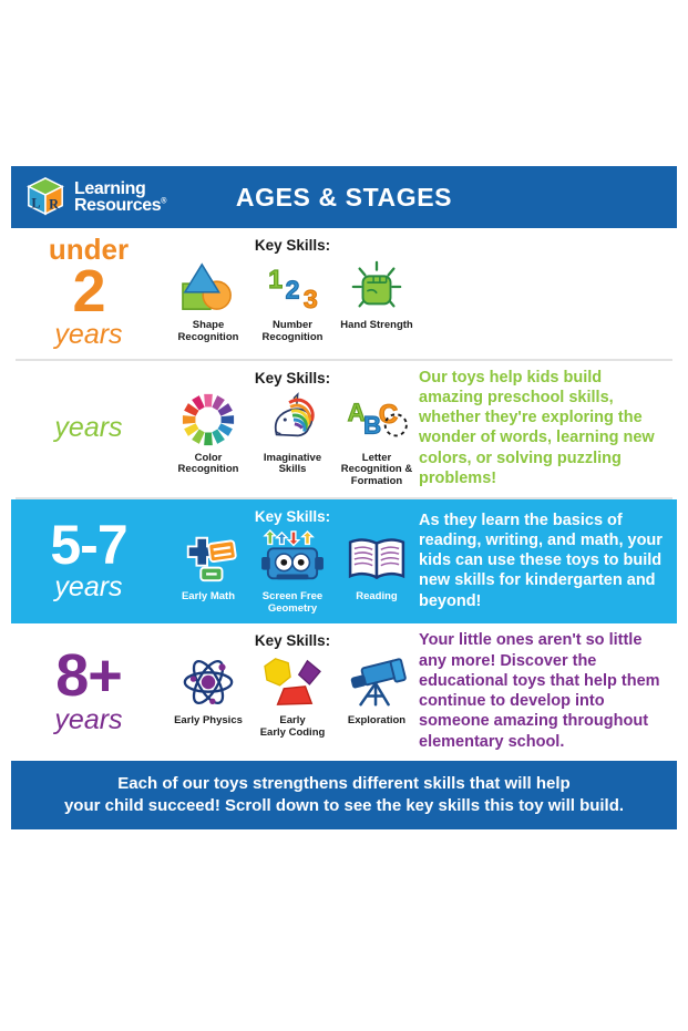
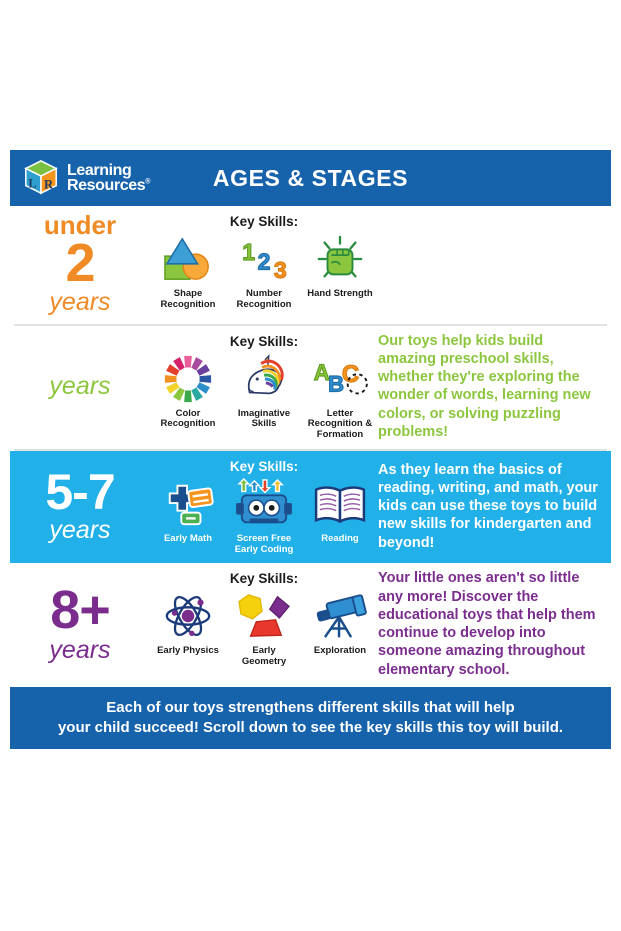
  L
  R
  Learning
  Resources
  AGES & STAGES
  under
  2
  years
  Key Skills:
  Shape
  Recognition
  1
  2
  3
  Number
  Recognition
  Hand Strength
  years
  Key Skills:
  Color
  Recognition
  Imaginative
  Skills
  A
  B
  C
  Letter
  Recognition &
  Formation
  Our toys help kids build amazing preschool skills, whether they're exploring the wonder of words, learning new colors, or solving puzzling problems!
  5-7
  years
  Key Skills:
  Early Math
  Screen Free
- Geometry
+ Early Coding
  Reading
  As they learn the basics of reading, writing, and math, your kids can use these toys to build new skills for kindergarten and beyond!
  8+
  years
  Key Skills:
  Early Physics
  Early
- Early Coding
+ Geometry
  Exploration
  Your little ones aren't so little any more! Discover the educational toys that help them continue to develop into someone amazing throughout elementary school.
  Each of our toys strengthens different skills that will help
  your child succeed! Scroll down to see the key skills this toy will build.
